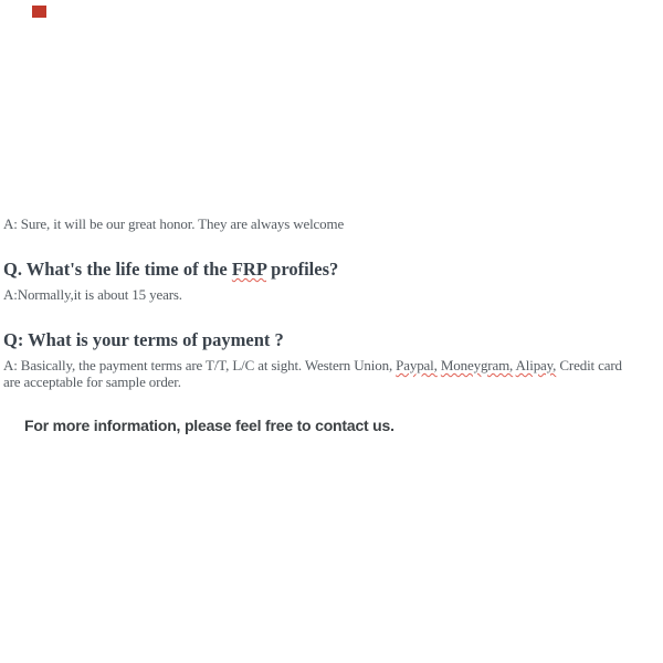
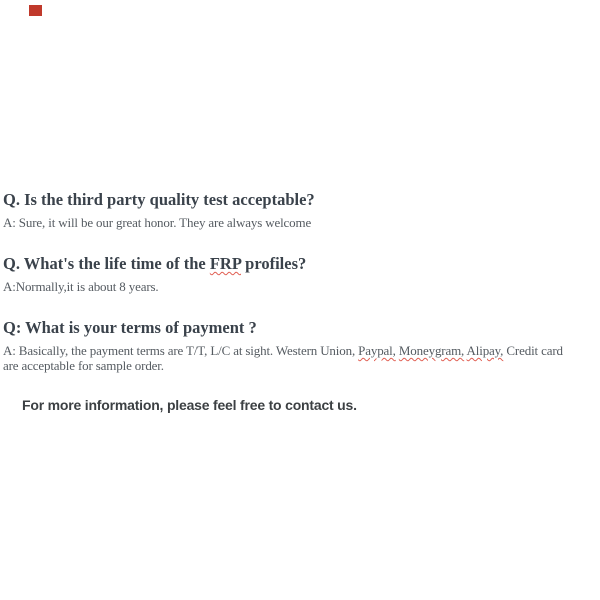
+ Q. Is the third party quality test acceptable?
  A: Sure, it will be our great honor. They are always welcome
  Q. What's the life time of the FRP profiles?
- A:Normally,it is about 15 years.
+ A:Normally,it is about 8 years.
  Q: What is your terms of payment ?
  A: Basically, the payment terms are T/T, L/C at sight. Western Union, Paypal, Moneygram, Alipay, Credit card
  are acceptable for sample order.
  For more information, please feel free to contact us.
